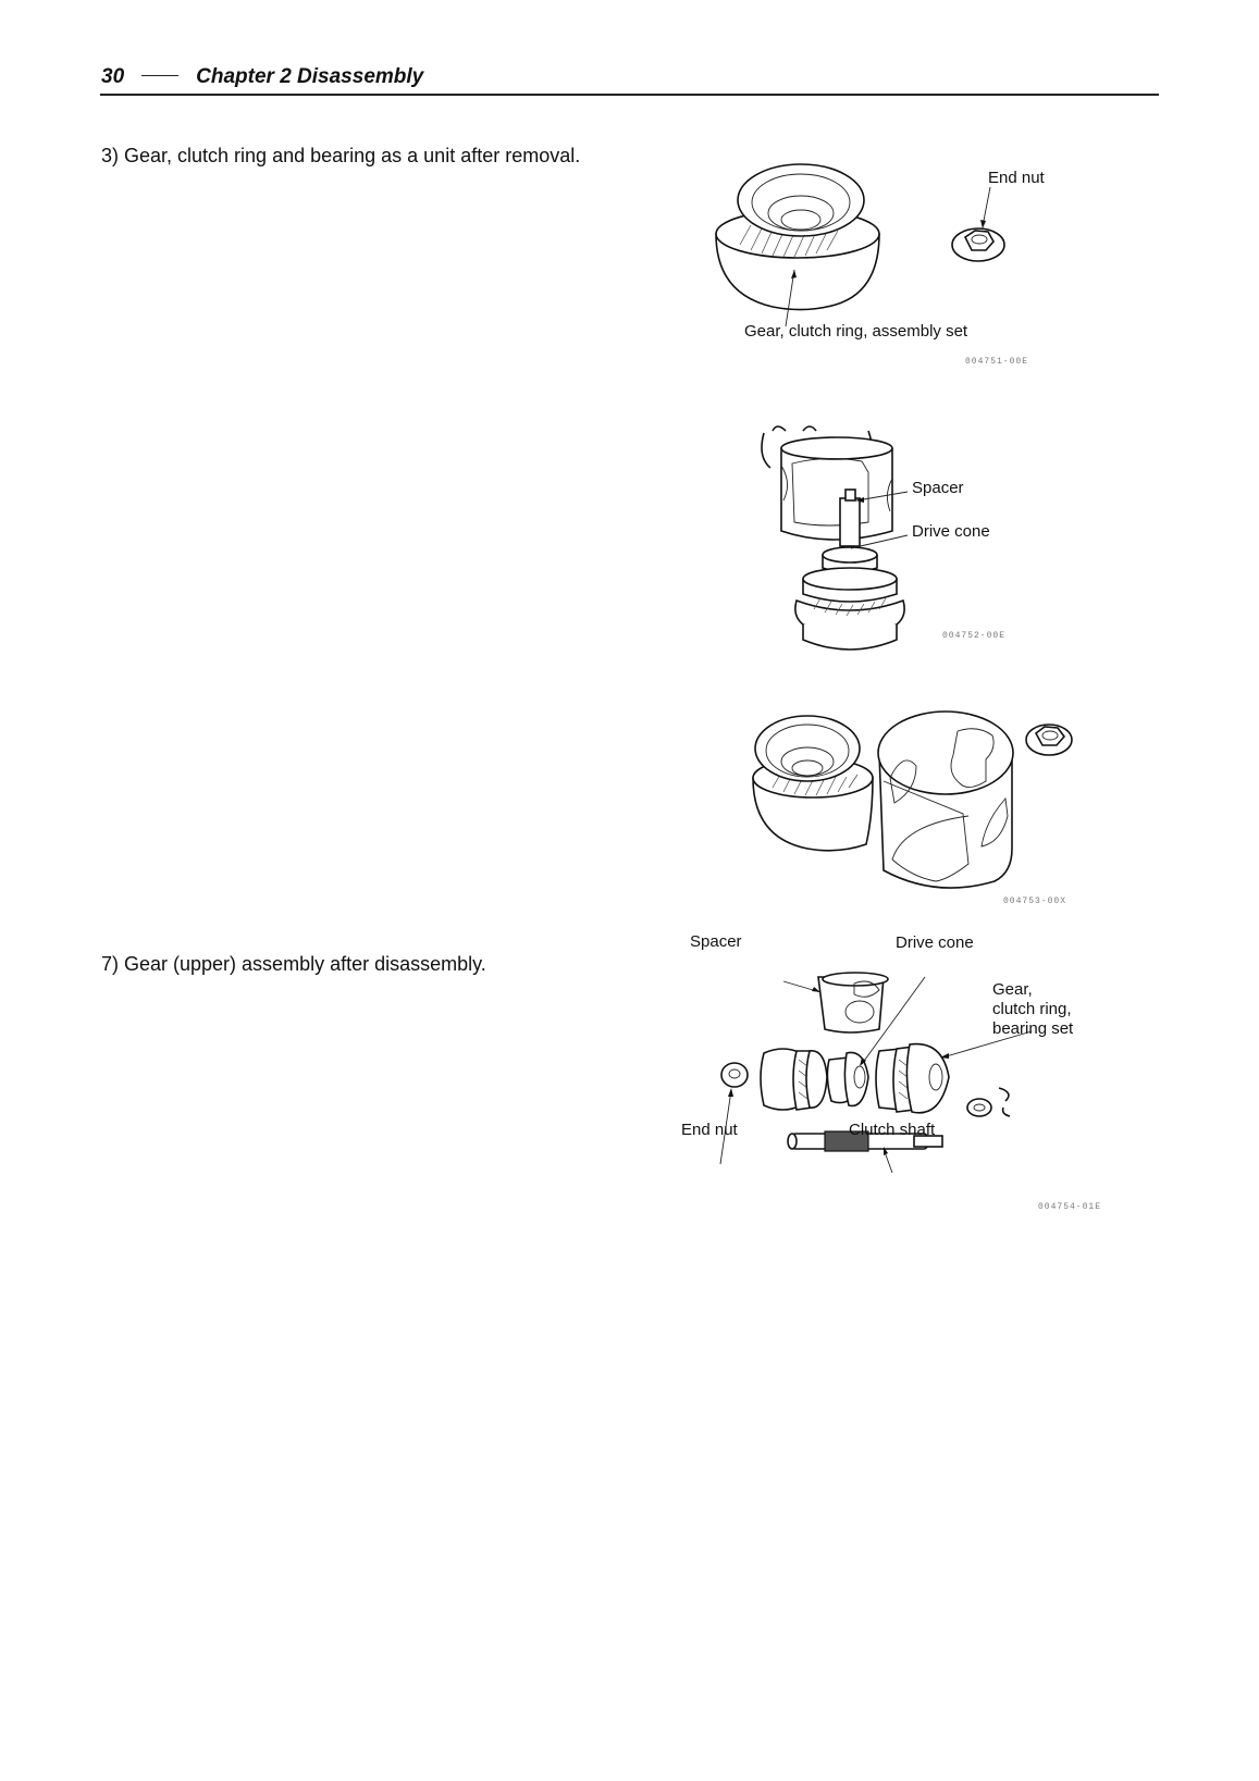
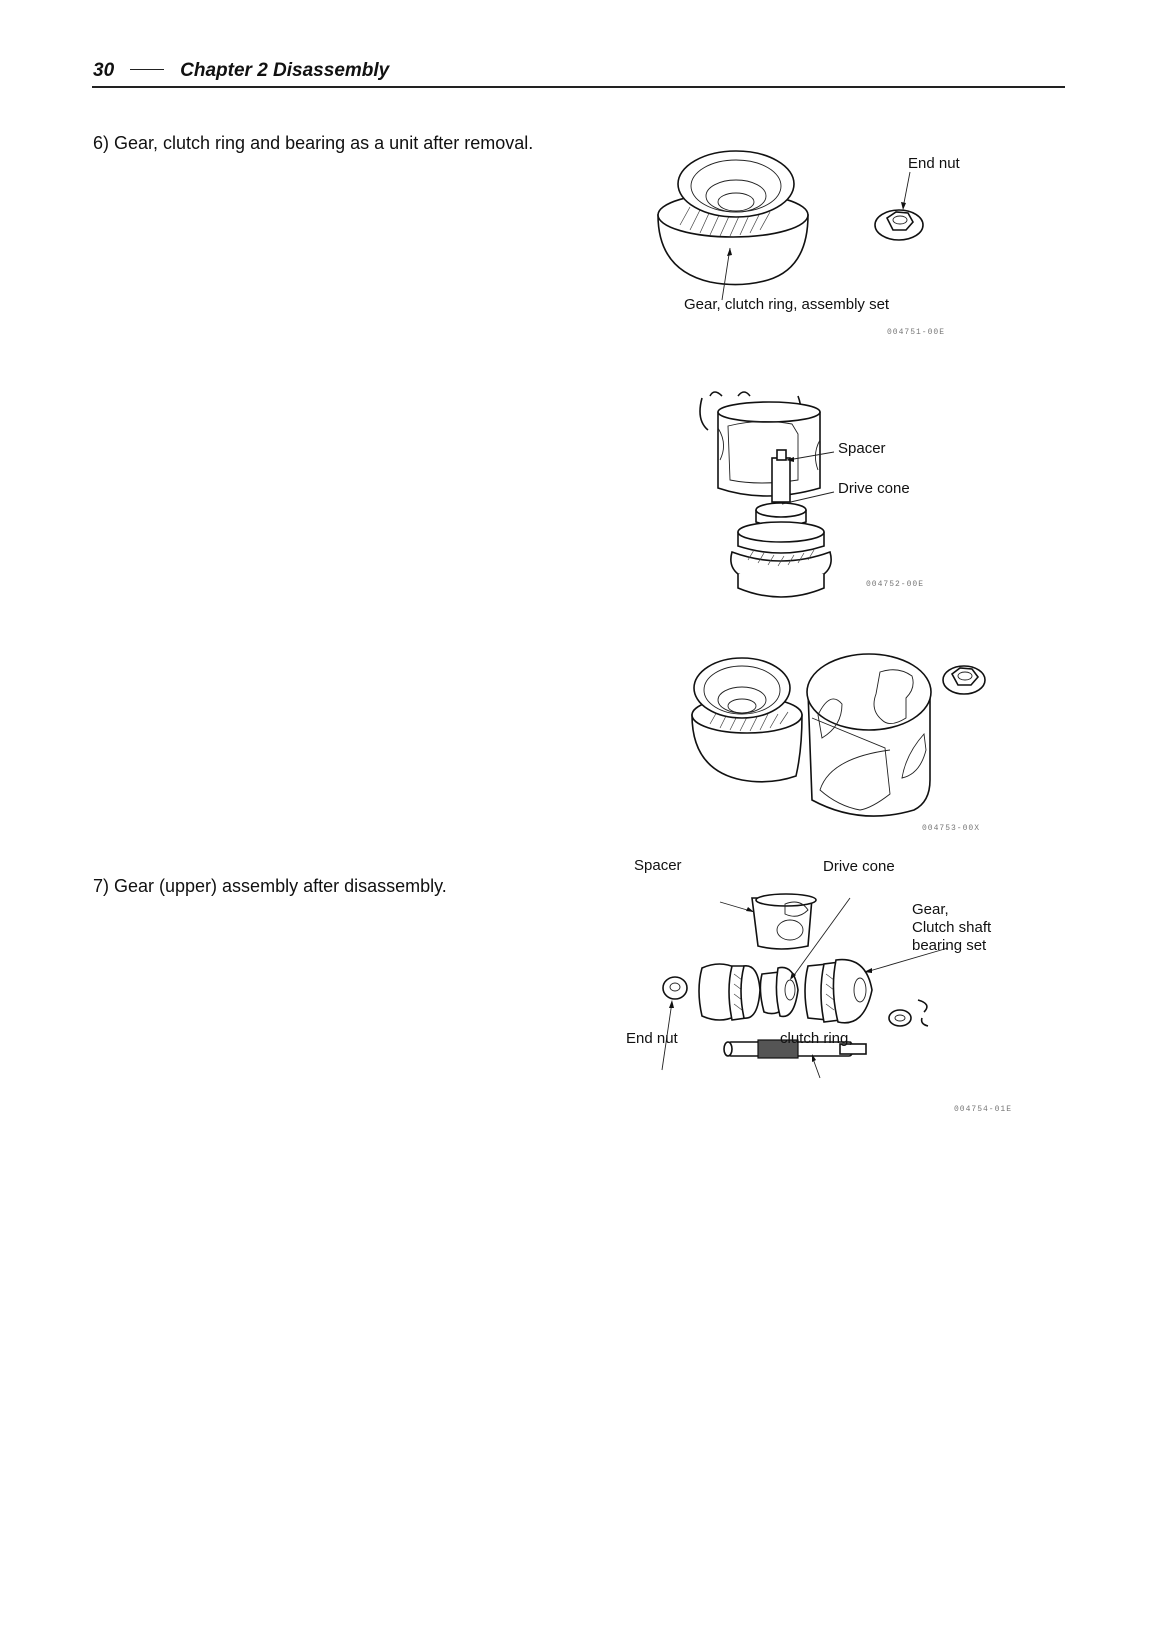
  30 Chapter 2 Disassembly
- 3) Gear, clutch ring and bearing as a unit after removal.
+ 6) Gear, clutch ring and bearing as a unit after removal.
  End nut
  Gear, clutch ring, assembly set
  004751-00E
  Spacer
  Drive cone
  004752-00E
  004753-00X
  7) Gear (upper) assembly after disassembly.
  Spacer
  Drive cone
  Gear,
- clutch ring,
+ Clutch shaft
  bearing set
  End nut
- Clutch shaft
+ clutch ring,
  004754-01E
